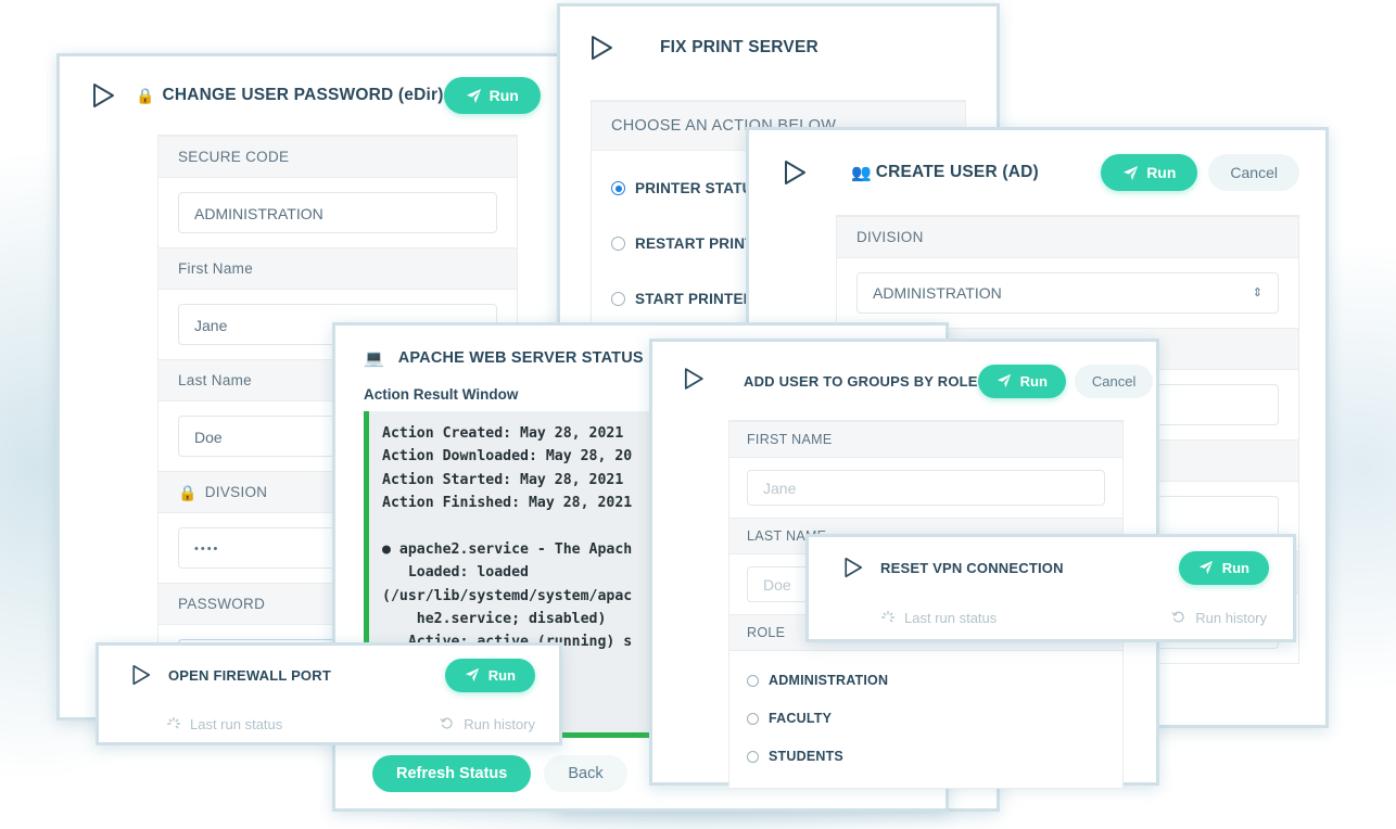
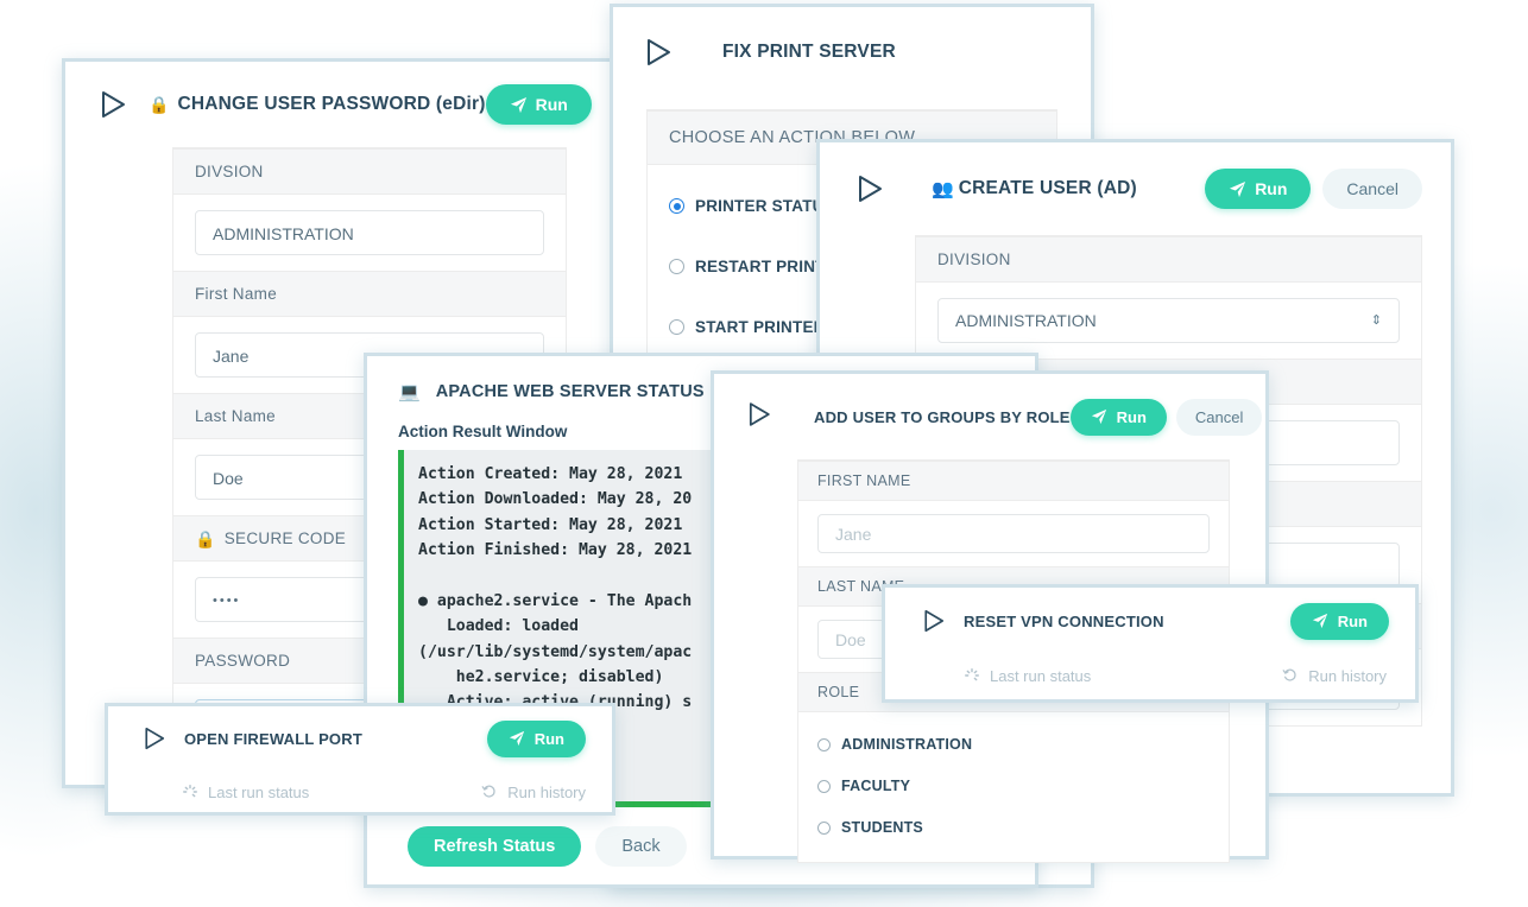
  🔒
  CHANGE USER PASSWORD (eDir)
  Run
- SECURE CODE
+ DIVSION
  ADMINISTRATION
  First Name
  Jane
  Last Name
  Doe
  🔒
- DIVSION
+ SECURE CODE
  ••••
  PASSWORD
  FIX PRINT SERVER
  CHOOSE AN ACTION BELOW
  PRINTER STAT
  RESTART PRIN
  START PRINTE
  👥
  CREATE USER (AD)
  Run
  Cancel
  DIVISION
  ADMINISTRATION
  ⇕
  💻
  APACHE WEB SERVER STATUS
  Action Result Window
  Action Created: May 28, 2021 Action Downloaded: May 28, 20 Action Started: May 28, 2021 Action Finished: May 28, 2021 ● apache2.service - The Apach Loaded: loaded (/usr/lib/systemd/system/apac he2.service; disabled) nning) s
  Refresh Status
  Back
  ADD USER TO GROUPS BY ROLE
  Run
  Cancel
  FIRST NAME
  Jane
  LAST NA
  Doe
  ROLE
  ADMINISTRATION
  FACULTY
  STUDENTS
  RESET VPN CONNECTION
  Run
  Last run status
  Run history
  OPEN FIREWALL PORT
  Run
  Last run status
  Run history
